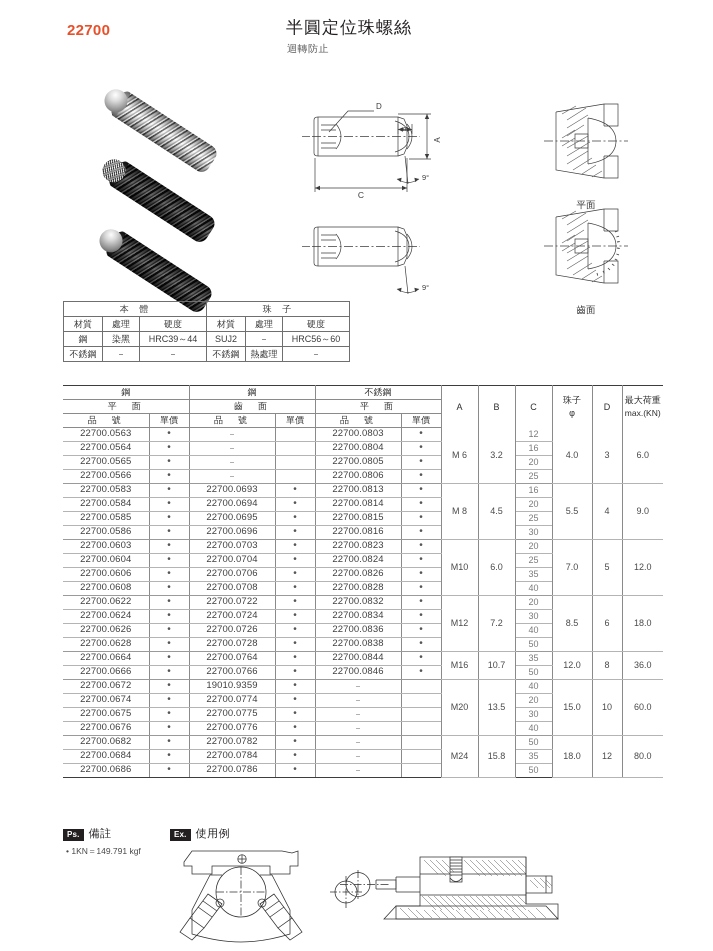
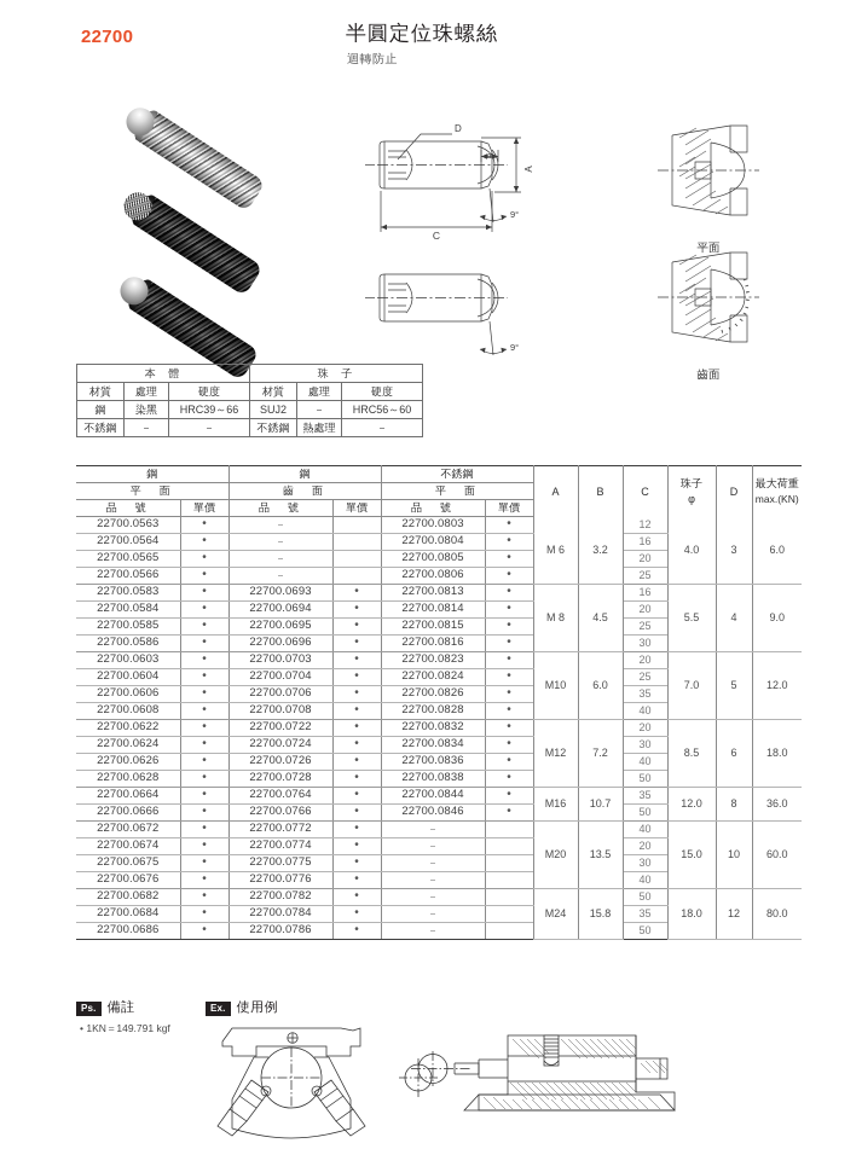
  22700
  半圓定位珠螺絲
  迴轉防止
  D
  C
  9°
  9°
  平面
  齒面
  本 體	珠 子
  材質	處理	硬度	材質	處理	硬度
- 鋼	染黑	HRC39～44	SUJ2	－	HRC56～60
+ 鋼	染黑	HRC39～66	SUJ2	－	HRC56～60
  不銹鋼	－	－	不銹鋼	熱處理	－
  鋼	鋼	不銹鋼	A	B	C	珠子 φ	D	最大荷重 max.(KN)
  平 面	齒 面	平 面
  品 號	單價	品 號	單價	品 號	單價
  22700.0563	•	－		22700.0803	•	M 6	3.2	12	4.0	3	6.0
  22700.0564	•	－		22700.0804	•	16
  22700.0565	•	－		22700.0805	•	20
  22700.0566	•	－		22700.0806	•	25
  22700.0583	•	22700.0693	•	22700.0813	•	M 8	4.5	16	5.5	4	9.0
  22700.0584	•	22700.0694	•	22700.0814	•	20
  22700.0585	•	22700.0695	•	22700.0815	•	25
  22700.0586	•	22700.0696	•	22700.0816	•	30
  22700.0603	•	22700.0703	•	22700.0823	•	M10	6.0	20	7.0	5	12.0
  22700.0604	•	22700.0704	•	22700.0824	•	25
  22700.0606	•	22700.0706	•	22700.0826	•	35
  22700.0608	•	22700.0708	•	22700.0828	•	40
  22700.0622	•	22700.0722	•	22700.0832	•	M12	7.2	20	8.5	6	18.0
  22700.0624	•	22700.0724	•	22700.0834	•	30
  22700.0626	•	22700.0726	•	22700.0836	•	40
  22700.0628	•	22700.0728	•	22700.0838	•	50
  22700.0664	•	22700.0764	•	22700.0844	•	M16	10.7	35	12.0	8	36.0
  22700.0666	•	22700.0766	•	22700.0846	•	50
- 22700.0672	•	19010.9359	•	－		M20	13.5	40	15.0	10	60.0
+ 22700.0672	•	22700.0772	•	－		M20	13.5	40	15.0	10	60.0
  22700.0674	•	22700.0774	•	－		20
  22700.0675	•	22700.0775	•	－		30
  22700.0676	•	22700.0776	•	－		40
  22700.0682	•	22700.0782	•	－		M24	15.8	50	18.0	12	80.0
  22700.0684	•	22700.0784	•	－		35
  22700.0686	•	22700.0786	•	－		50
  Ps. 備註
  • 1KN＝149.791 kgf
  Ex. 使用例
